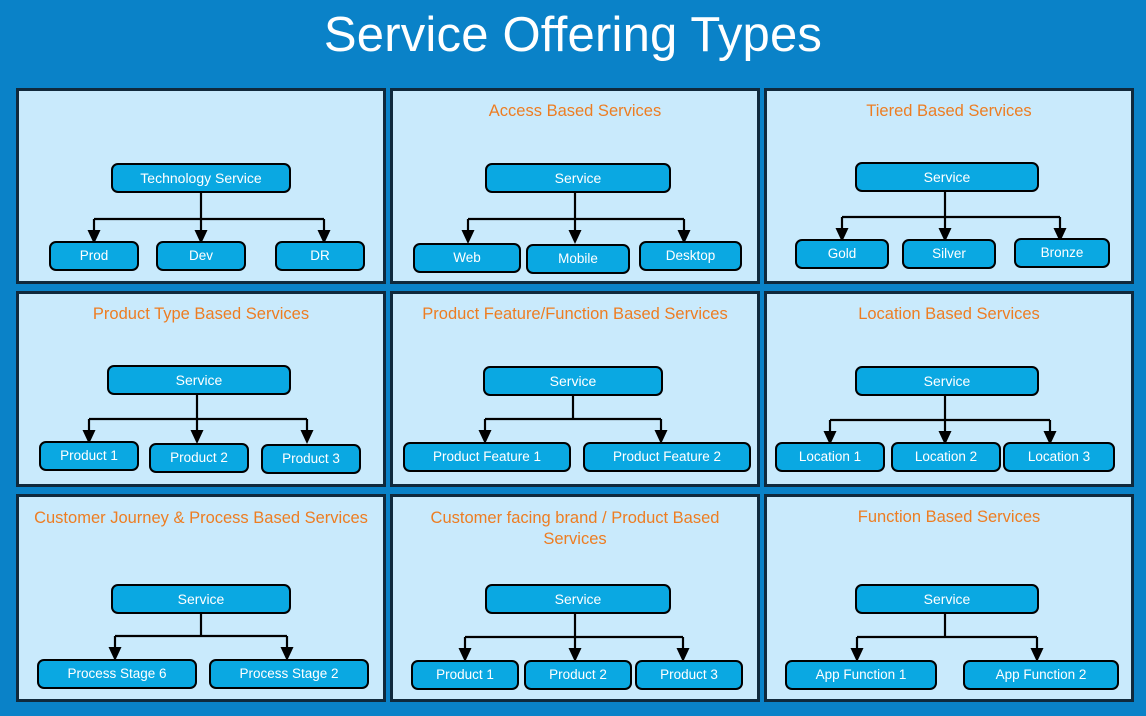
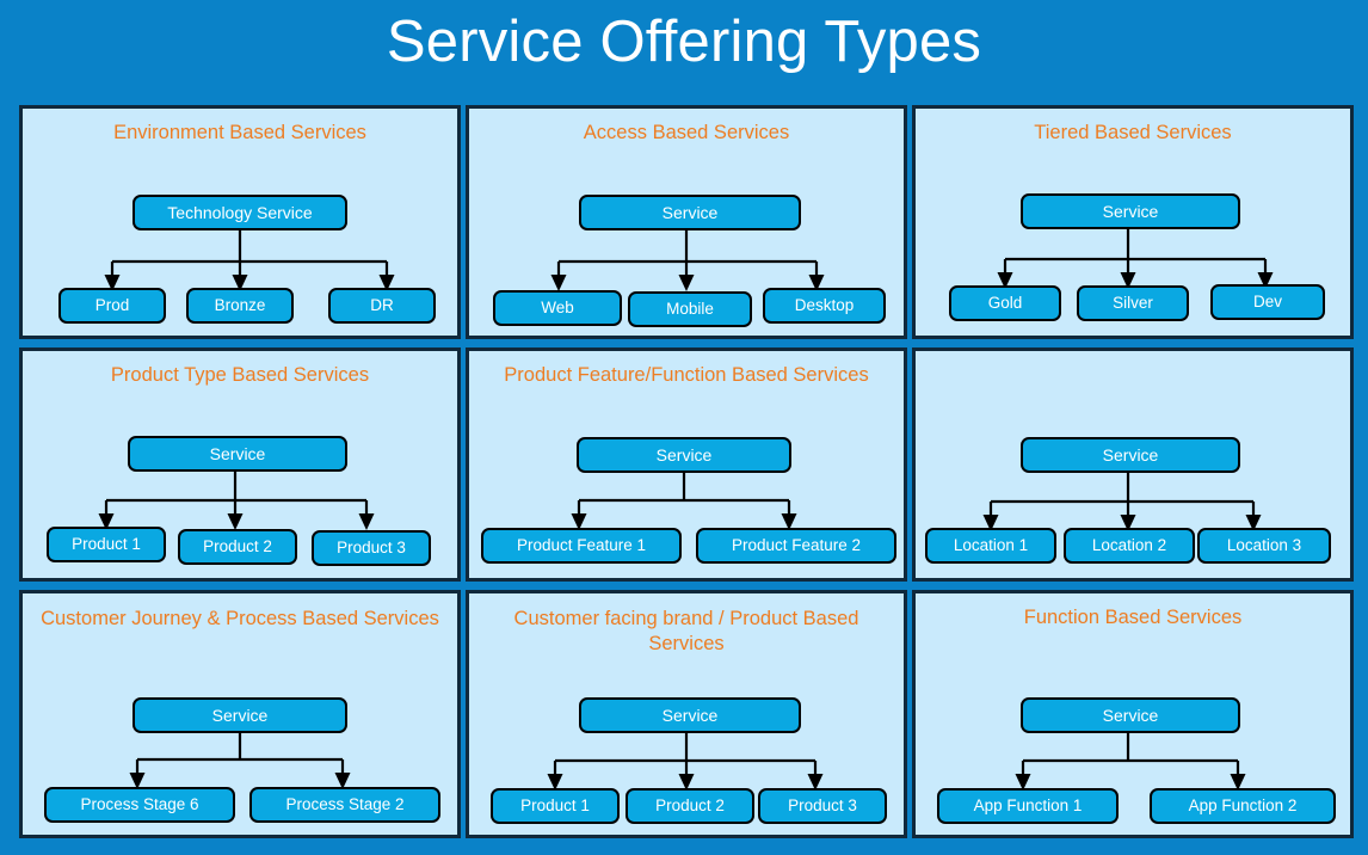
  Service Offering Types
+ Environment Based Services
  Technology Service
  Prod
- Dev
+ Bronze
  DR
  Access Based Services
  Service
  Web
  Mobile
  Desktop
  Tiered Based Services
  Service
  Gold
  Silver
- Bronze
+ Dev
  Product Type Based Services
  Service
  Product 1
  Product 2
  Product 3
  Product Feature/Function Based Services
  Service
  Product Feature 1
  Product Feature 2
- Location Based Services
  Service
  Location 1
  Location 2
  Location 3
  Customer Journey & Process Based Services
  Service
  Process Stage 6
  Process Stage 2
  Customer facing brand / Product Based Services
  Service
  Product 1
  Product 2
  Product 3
  Function Based Services
  Service
  App Function 1
  App Function 2
